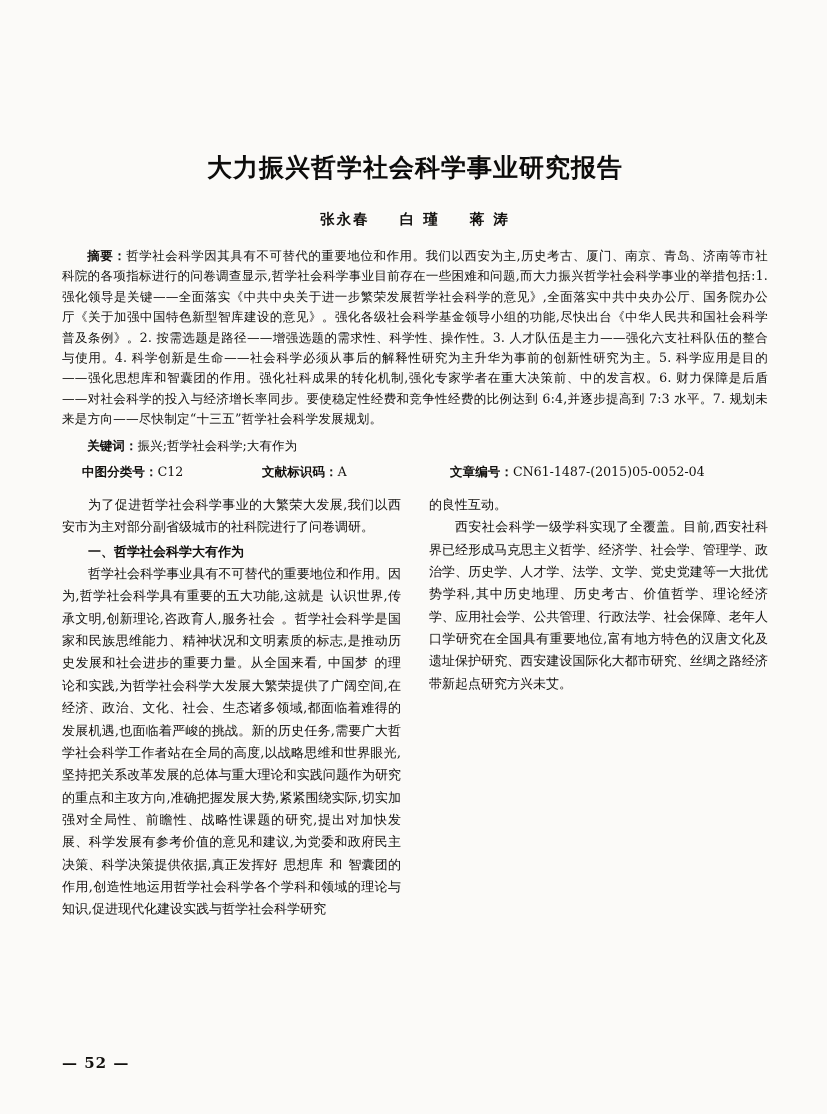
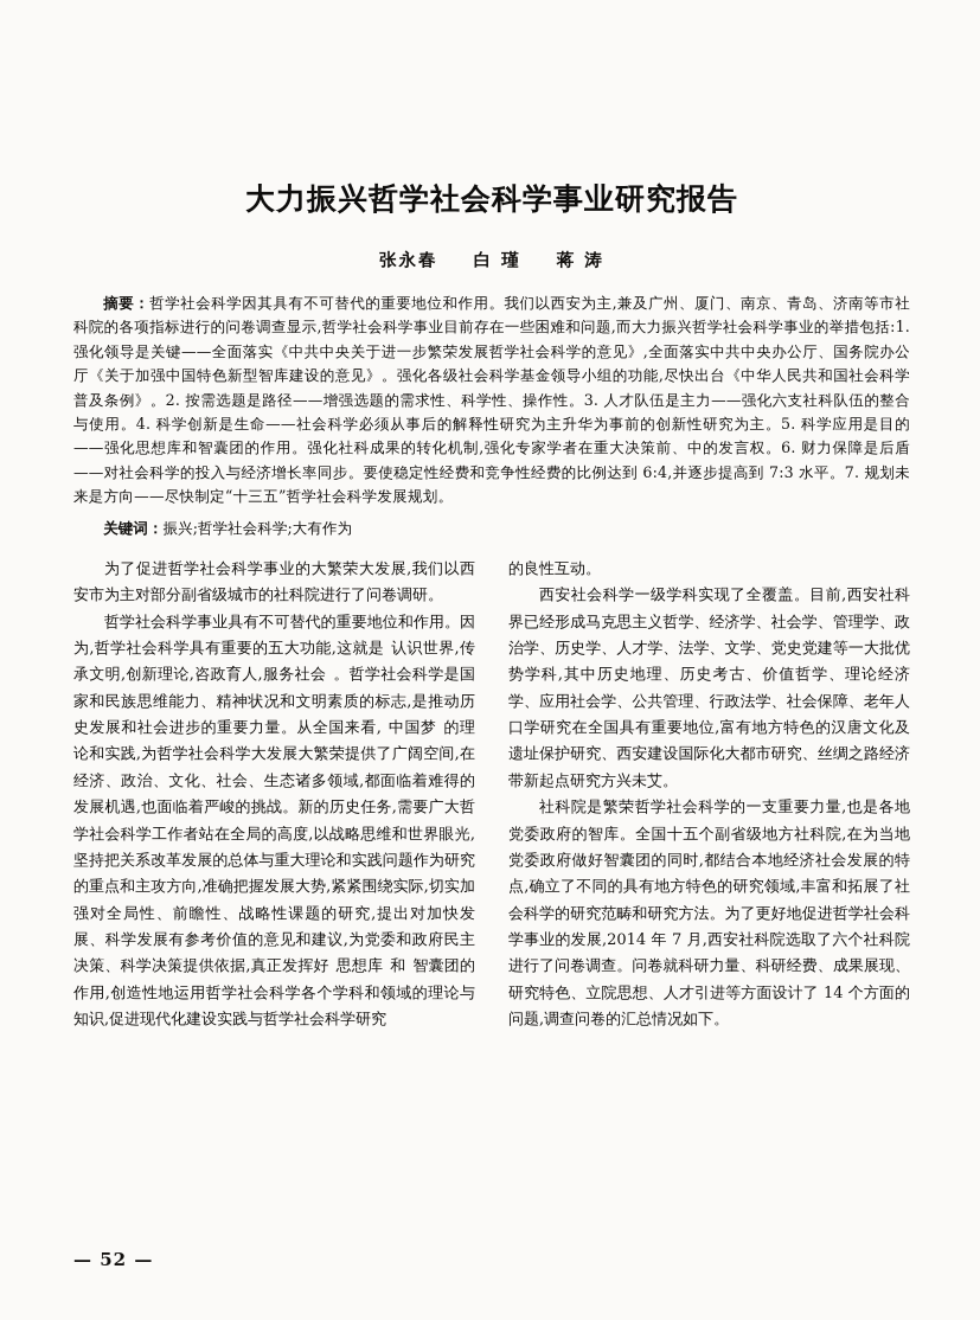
  大力振兴哲学社会科学事业研究报告
  张永春 白 瑾 蒋 涛
- 摘要：哲学社会科学因其具有不可替代的重要地位和作用。我们以西安为主,历史考古、厦门、南京、青岛、济南等市社科院的各项指标进行的问卷调查显示,哲学社会科学事业目前存在一些困难和问题,而大力振兴哲学社会科学事业的举措包括:1. 强化领导是关键——全面落实《中共中央关于进一步繁荣发展哲学社会科学的意见》,全面落实中共中央办公厅、国务院办公厅《关于加强中国特色新型智库建设的意见》。强化各级社会科学基金领导小组的功能,尽快出台《中华人民共和国社会科学普及条例》。2. 按需选题是路径——增强选题的需求性、科学性、操作性。3. 人才队伍是主力——强化六支社科队伍的整合与使用。4. 科学创新是生命——社会科学必须从事后的解释性研究为主升华为事前的创新性研究为主。5. 科学应用是目的——强化思想库和智囊团的作用。强化社科成果的转化机制,强化专家学者在重大决策前、中的发言权。6. 财力保障是后盾——对社会科学的投入与经济增长率同步。要使稳定性经费和竞争性经费的比例达到 6:4,并逐步提高到 7:3 水平。7. 规划未来是方向——尽快制定“十三五”哲学社会科学发展规划。
+ 摘要：哲学社会科学因其具有不可替代的重要地位和作用。我们以西安为主,兼及广州、厦门、南京、青岛、济南等市社科院的各项指标进行的问卷调查显示,哲学社会科学事业目前存在一些困难和问题,而大力振兴哲学社会科学事业的举措包括:1. 强化领导是关键——全面落实《中共中央关于进一步繁荣发展哲学社会科学的意见》,全面落实中共中央办公厅、国务院办公厅《关于加强中国特色新型智库建设的意见》。强化各级社会科学基金领导小组的功能,尽快出台《中华人民共和国社会科学普及条例》。2. 按需选题是路径——增强选题的需求性、科学性、操作性。3. 人才队伍是主力——强化六支社科队伍的整合与使用。4. 科学创新是生命——社会科学必须从事后的解释性研究为主升华为事前的创新性研究为主。5. 科学应用是目的——强化思想库和智囊团的作用。强化社科成果的转化机制,强化专家学者在重大决策前、中的发言权。6. 财力保障是后盾——对社会科学的投入与经济增长率同步。要使稳定性经费和竞争性经费的比例达到 6:4,并逐步提高到 7:3 水平。7. 规划未来是方向——尽快制定“十三五”哲学社会科学发展规划。
  关键词：振兴;哲学社会科学;大有作为
- 中图分类号：C12
- 文献标识码：A
- 文章编号：CN61-1487-(2015)05-0052-04
  为了促进哲学社会科学事业的大繁荣大发展,我们以西安市为主对部分副省级城市的社科院进行了问卷调研。
- 一、哲学社会科学大有作为
  哲学社会科学事业具有不可替代的重要地位和作用。因为,哲学社会科学具有重要的五大功能,这就是 认识世界,传承文明,创新理论,咨政育人,服务社会 。哲学社会科学是国家和民族思维能力、精神状况和文明素质的标志,是推动历史发展和社会进步的重要力量。从全国来看, 中国梦 的理论和实践,为哲学社会科学大发展大繁荣提供了广阔空间,在经济、政治、文化、社会、生态诸多领域,都面临着难得的发展机遇,也面临着严峻的挑战。新的历史任务,需要广大哲学社会科学工作者站在全局的高度,以战略思维和世界眼光,坚持把关系改革发展的总体与重大理论和实践问题作为研究的重点和主攻方向,准确把握发展大势,紧紧围绕实际,切实加强对全局性、前瞻性、战略性课题的研究,提出对加快发展、科学发展有参考价值的意见和建议,为党委和政府民主决策、科学决策提供依据,真正发挥好 思想库 和 智囊团的作用,创造性地运用哲学社会科学各个学科和领域的理论与知识,促进现代化建设实践与哲学社会科学研究
  的良性互动。
  西安社会科学一级学科实现了全覆盖。目前,西安社科界已经形成马克思主义哲学、经济学、社会学、管理学、政治学、历史学、人才学、法学、文学、党史党建等一大批优势学科,其中历史地理、历史考古、价值哲学、理论经济学、应用社会学、公共管理、行政法学、社会保障、老年人口学研究在全国具有重要地位,富有地方特色的汉唐文化及遗址保护研究、西安建设国际化大都市研究、丝绸之路经济带新起点研究方兴未艾。
+ 社科院是繁荣哲学社会科学的一支重要力量,也是各地党委政府的智库。全国十五个副省级地方社科院,在为当地党委政府做好智囊团的同时,都结合本地经济社会发展的特点,确立了不同的具有地方特色的研究领域,丰富和拓展了社会科学的研究范畴和研究方法。为了更好地促进哲学社会科学事业的发展,2014 年 7 月,西安社科院选取了六个社科院进行了问卷调查。问卷就科研力量、科研经费、成果展现、研究特色、立院思想、人才引进等方面设计了 14 个方面的问题,调查问卷的汇总情况如下。
  — 52 —
